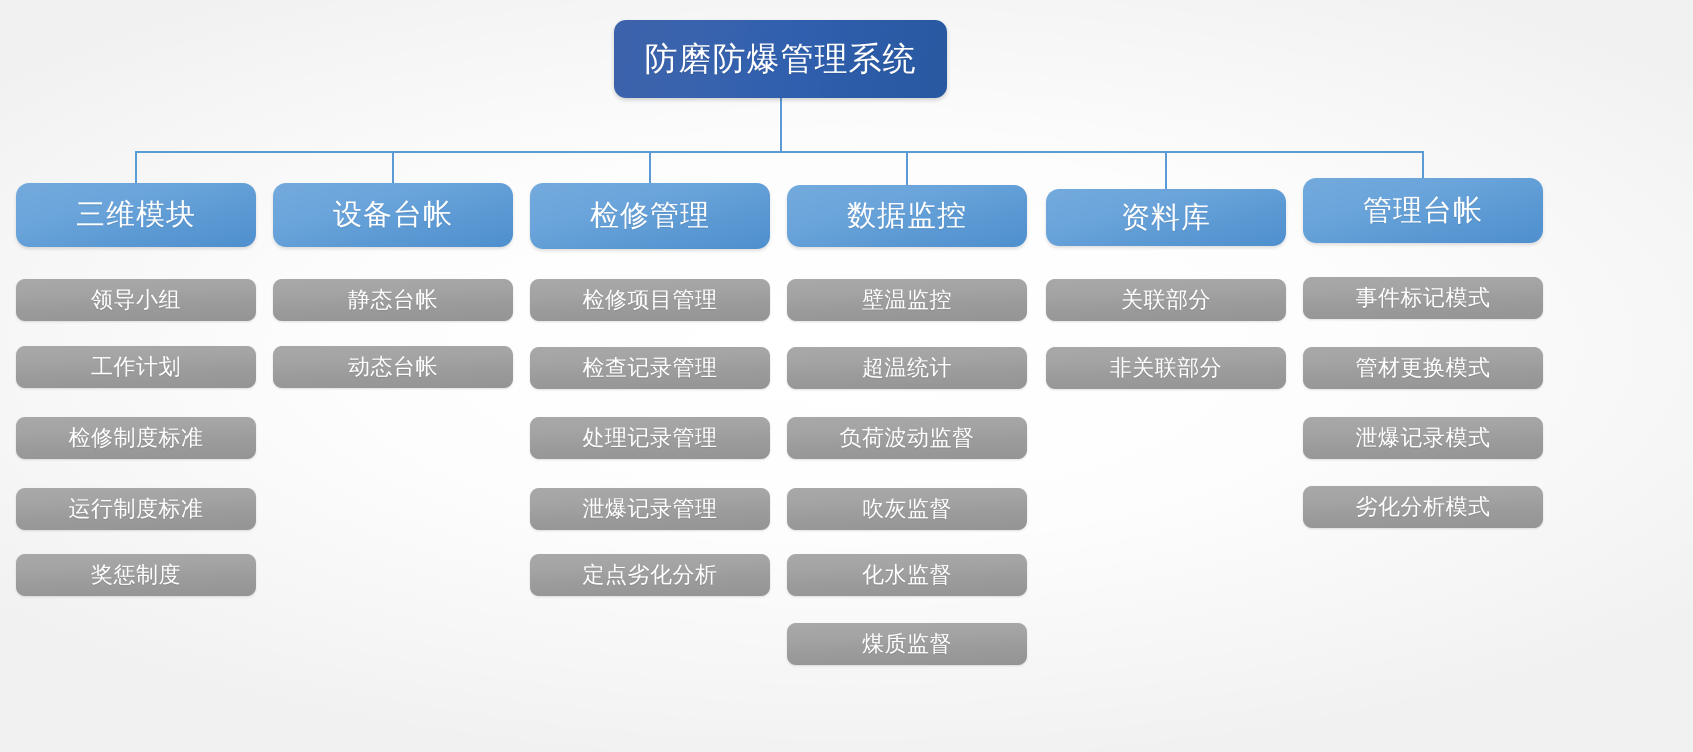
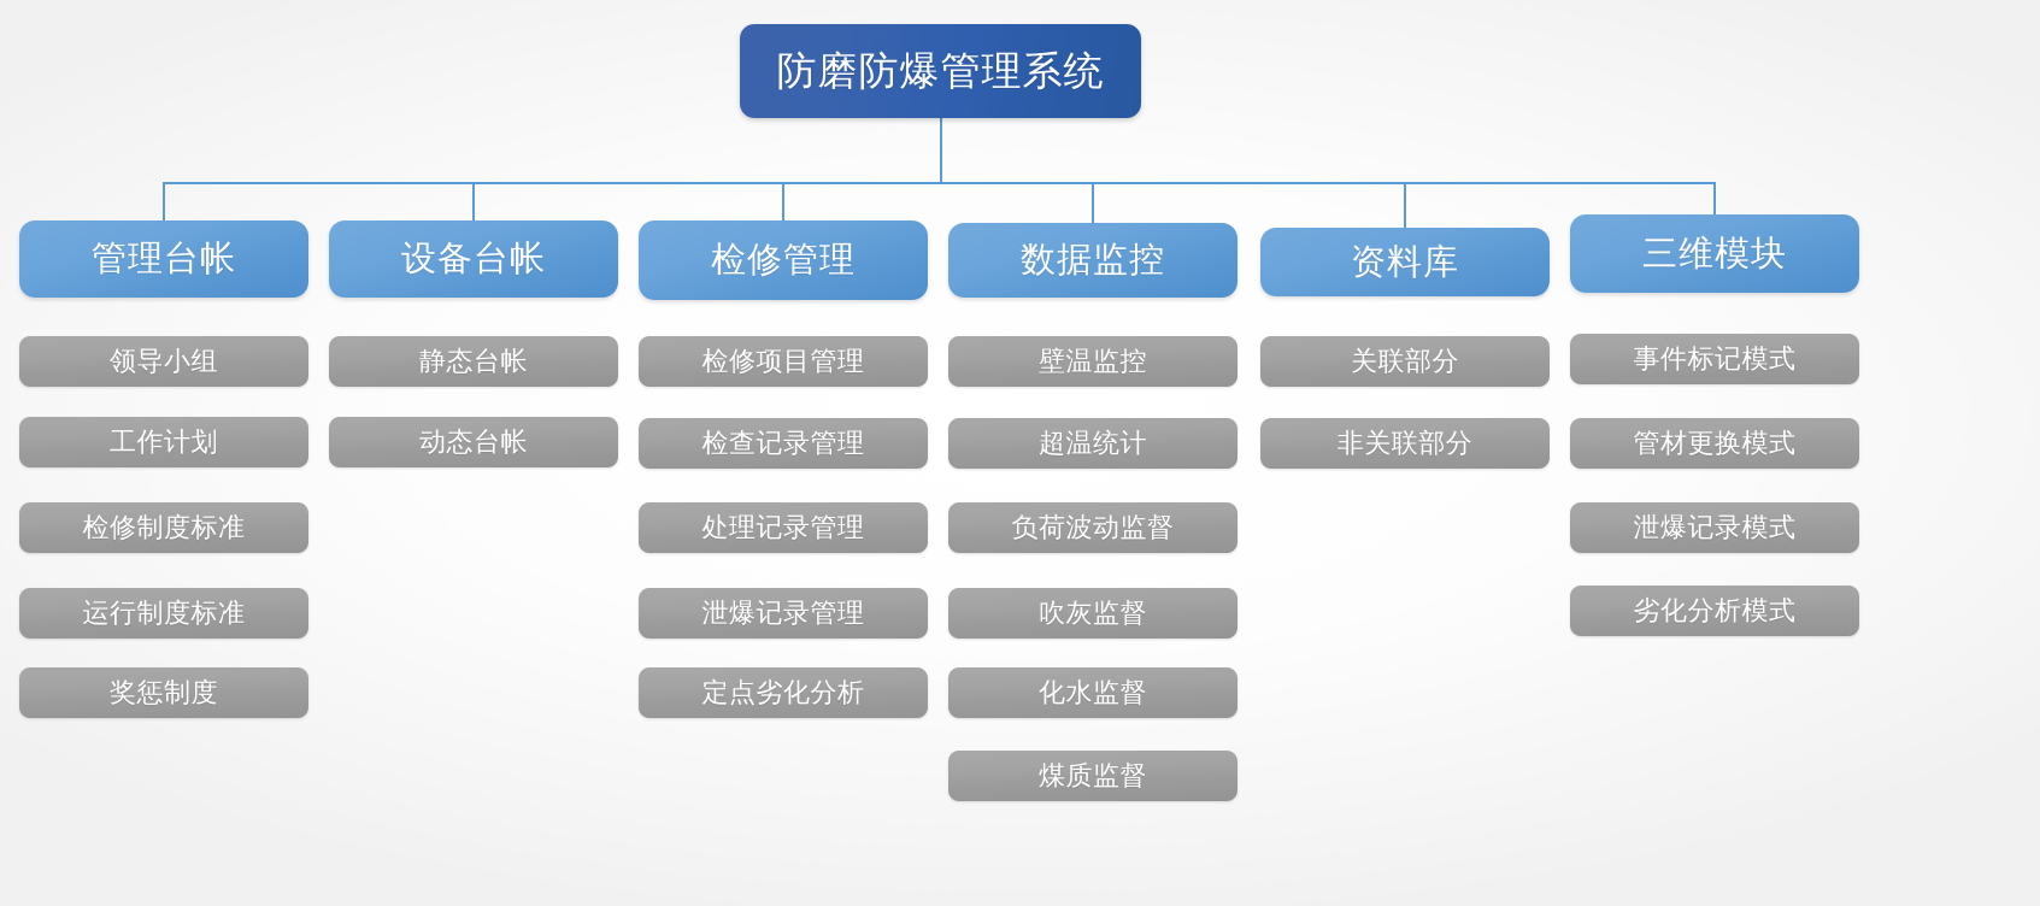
  防磨防爆管理系统
- 三维模块
+ 管理台帐
  领导小组
  工作计划
  检修制度标准
  运行制度标准
  奖惩制度
  设备台帐
  静态台帐
  动态台帐
  检修管理
  检修项目管理
  检查记录管理
  处理记录管理
  泄爆记录管理
  定点劣化分析
  数据监控
  壁温监控
  超温统计
  负荷波动监督
  吹灰监督
  化水监督
  煤质监督
  资料库
  关联部分
  非关联部分
- 管理台帐
+ 三维模块
  事件标记模式
  管材更换模式
  泄爆记录模式
  劣化分析模式
